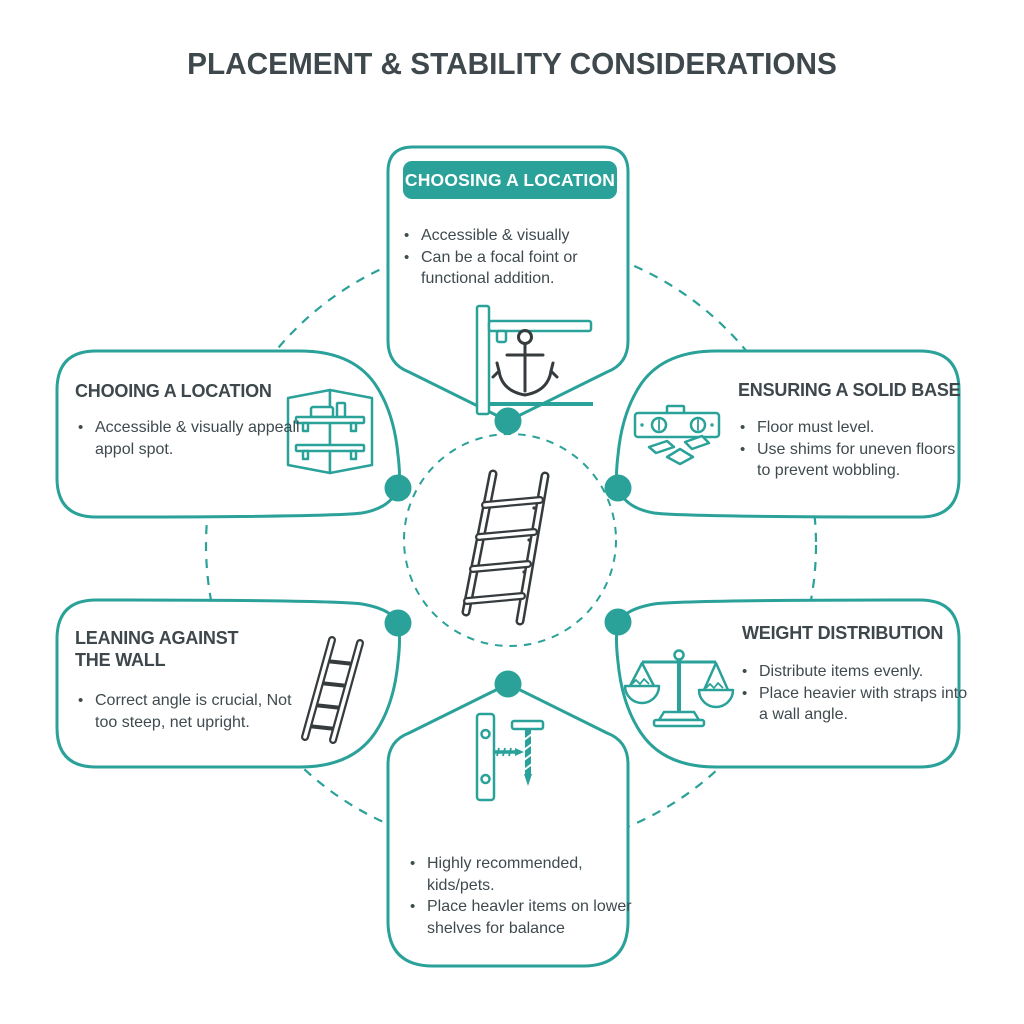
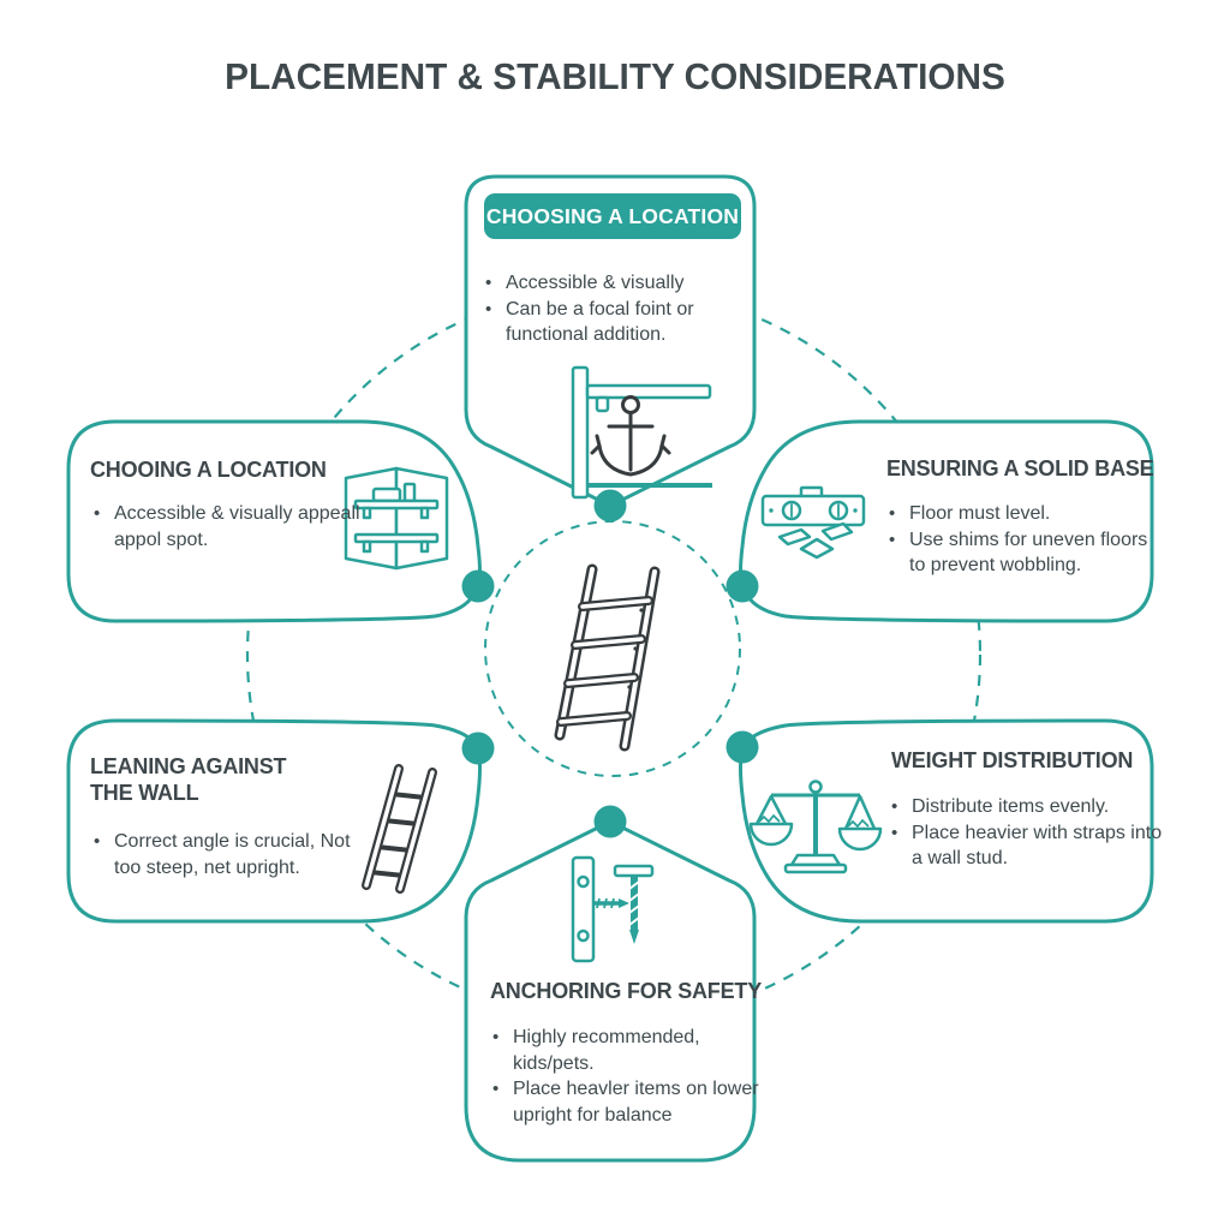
  PLACEMENT & STABILITY CONSIDERATIONS
  CHOOSING A LOCATION
  •
  Accessible & visually
  •
  Can be a focal foint or functional addition.
  CHOOING A LOCATION
  •
  Accessible & visually appeall appol spot.
  ENSURING A SOLID BASE
  •
  Floor must level.
  •
  Use shims for uneven floors to prevent wobbling.
  LEANING AGAINST THE WALL
  •
  Correct angle is crucial, Not too steep, net upright.
  WEIGHT DISTRIBUTION
  •
  Distribute items evenly.
  •
- Place heavier with straps into a wall angle.
+ Place heavier with straps into a wall stud.
+ ANCHORING FOR SAFETY
  •
  Highly recommended, kids/pets.
  •
- Place heavler items on lower shelves for balance
+ Place heavler items on lower upright for balance
